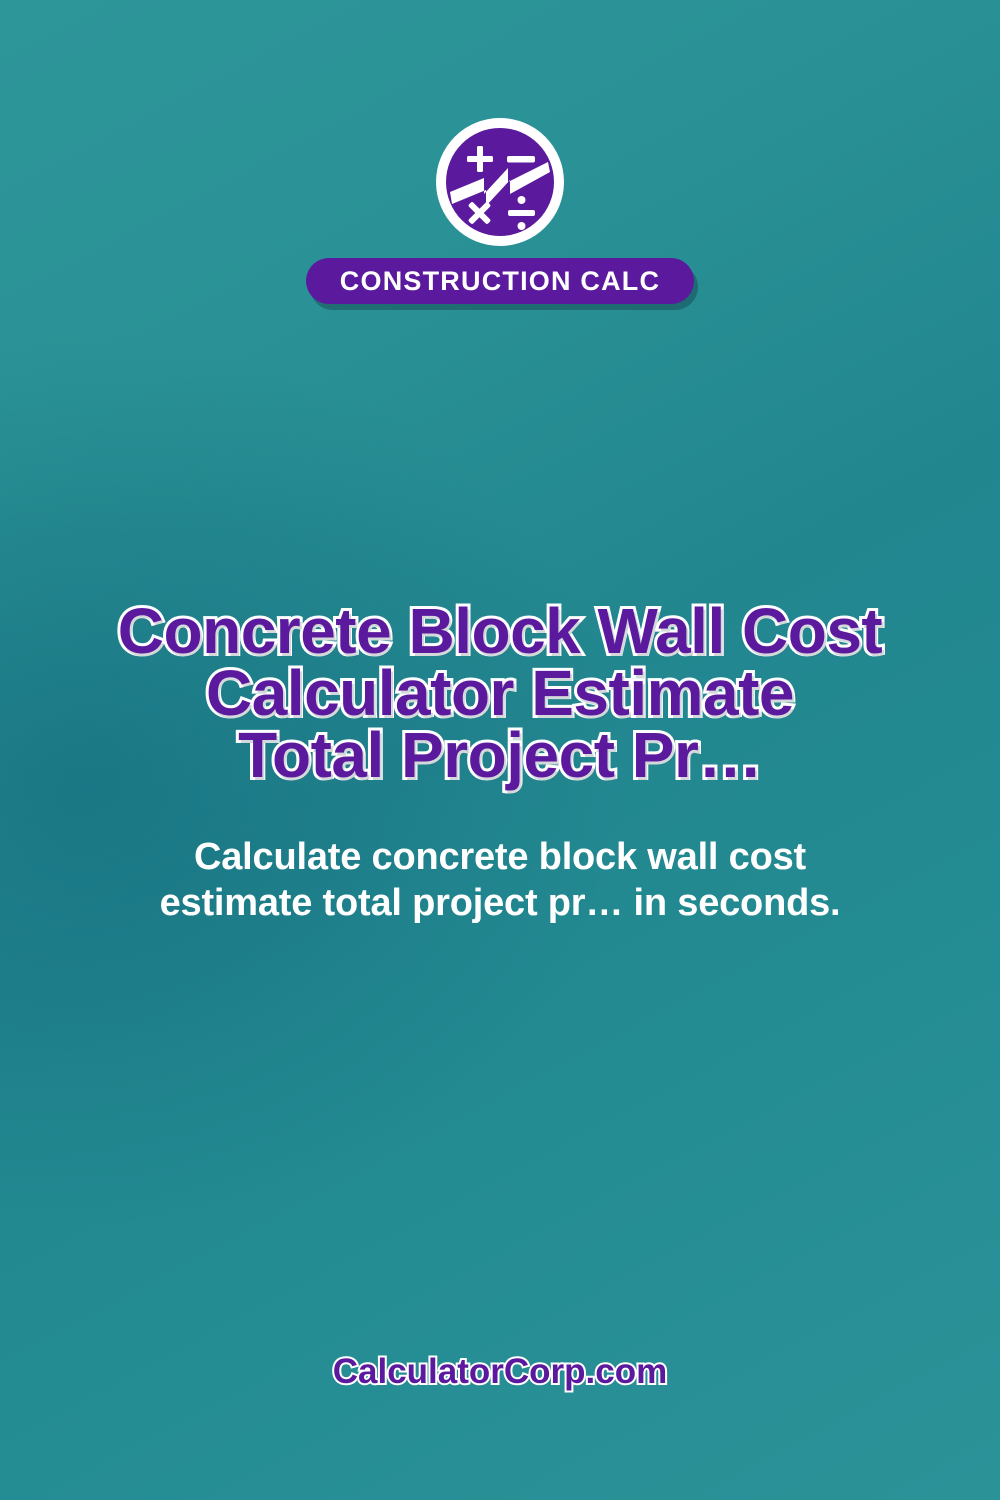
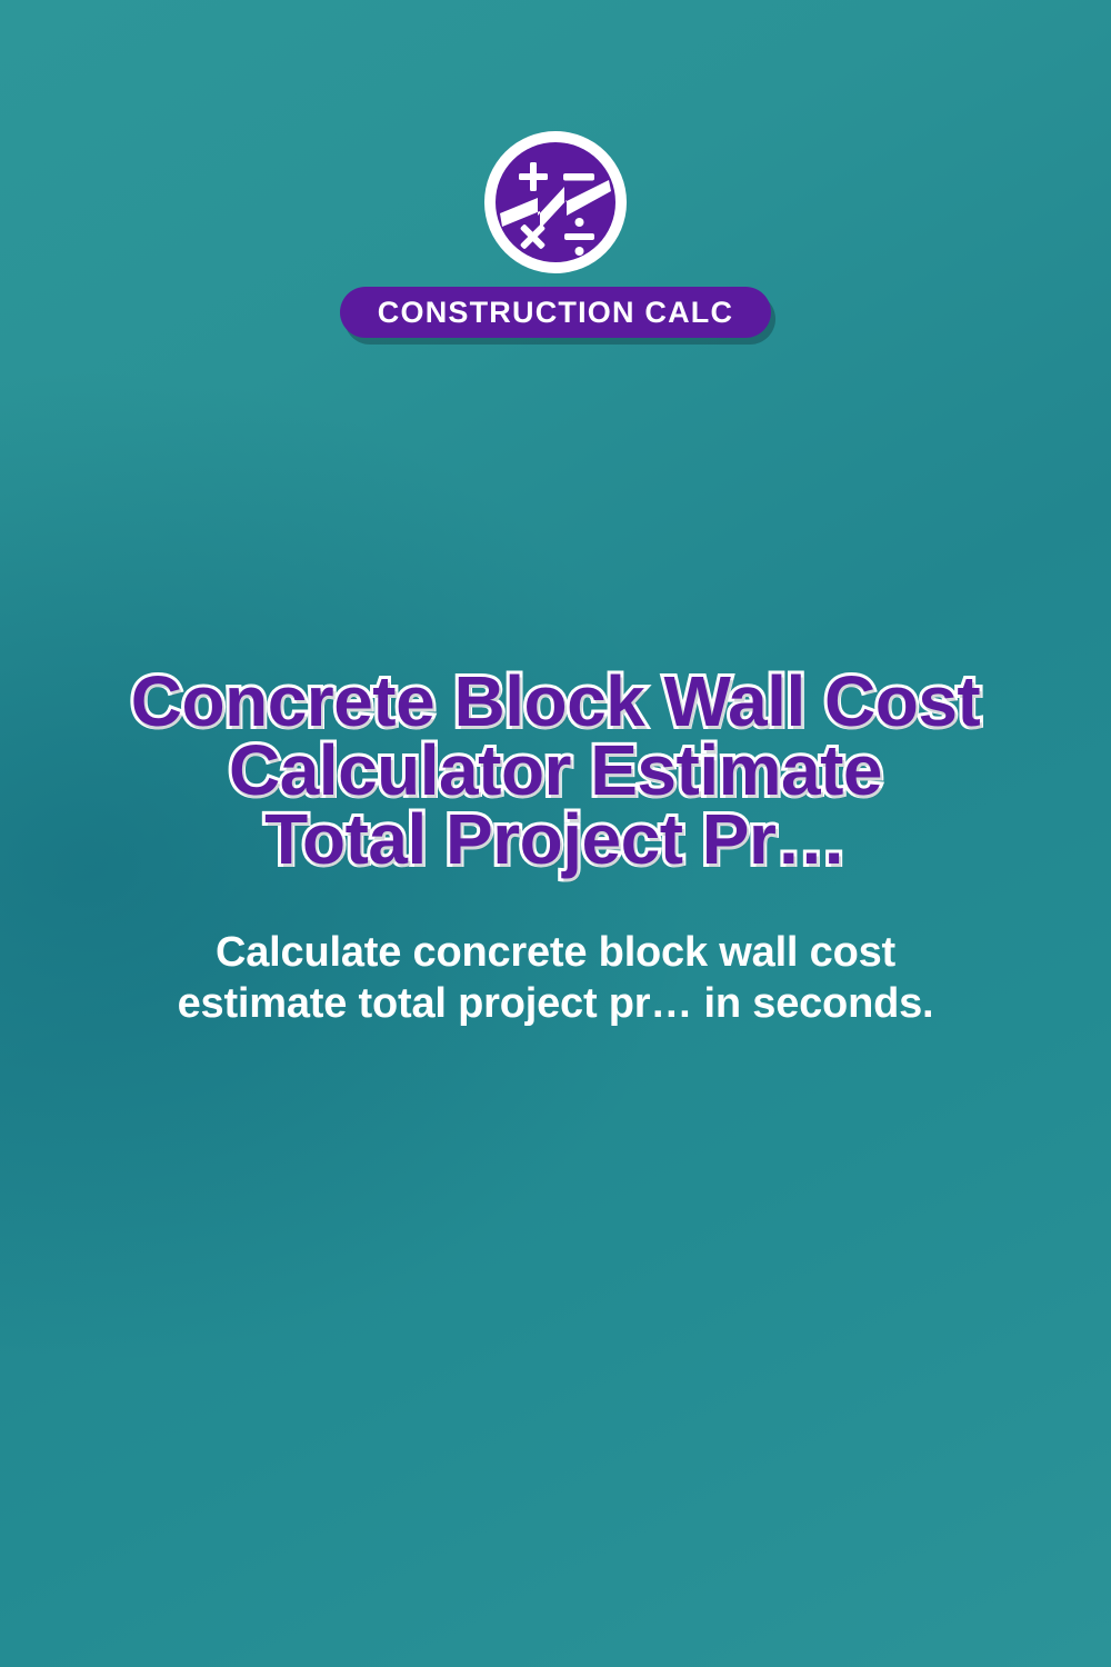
  CONSTRUCTION CALC
  Concrete Block Wall Cost
  Calculator Estimate
  Total Project Pr…
  Calculate concrete block wall cost
  estimate total project pr… in seconds.
- CalculatorCorp.com
